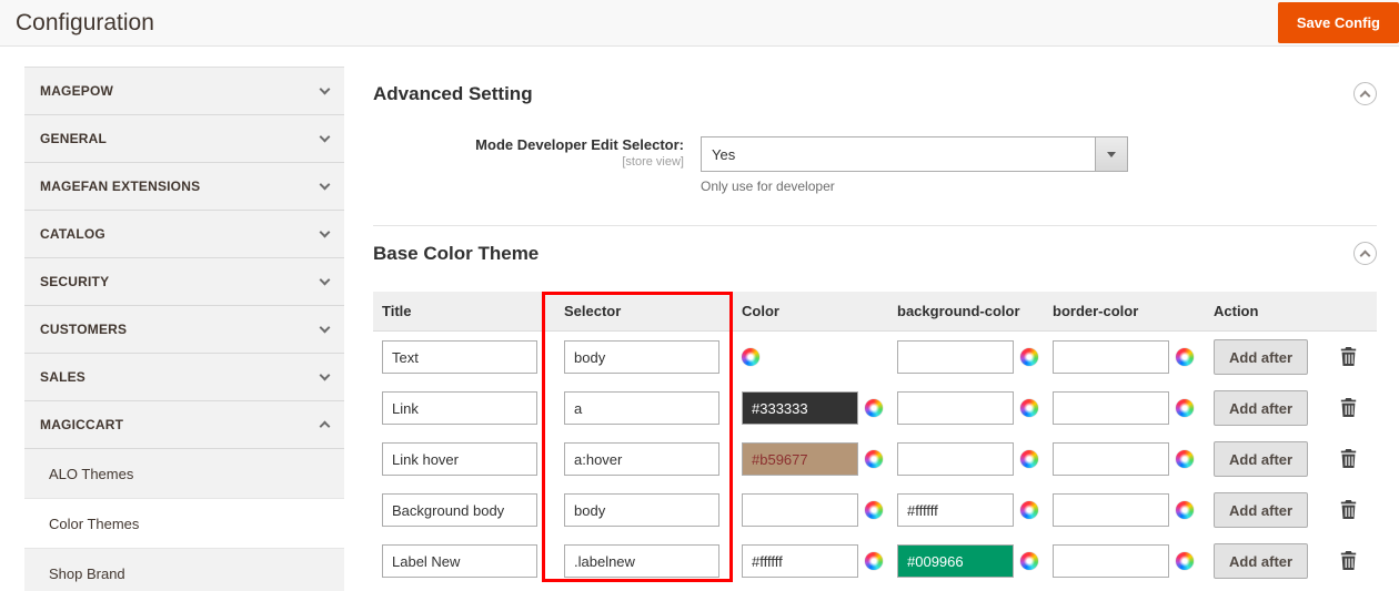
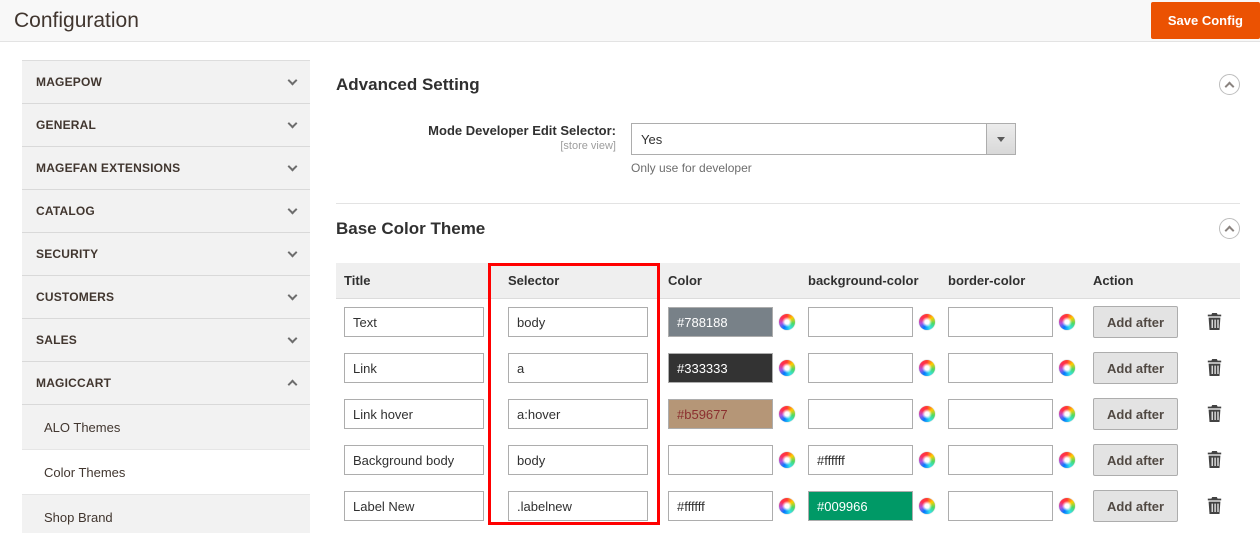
  Configuration
  Save Config
  MAGEPOW
  GENERAL
  MAGEFAN EXTENSIONS
  CATALOG
  SECURITY
  CUSTOMERS
  SALES
  MAGICCART
  ALO Themes
  Color Themes
  Shop Brand
  Advanced Setting
  Mode Developer Edit Selector:
  [store view]
  Yes
  Only use for developer
  Base Color Theme
  Title
  Selector
  Color
  background-color
  border-color
  Action
  Text
  body
+ #788188
  Add after
  Link
  a
  #333333
  Add after
  Link hover
  a:hover
  #b59677
  Add after
  Background body
  body
  #ffffff
  Add after
  Label New
  .labelnew
  #ffffff
  #009966
  Add after
